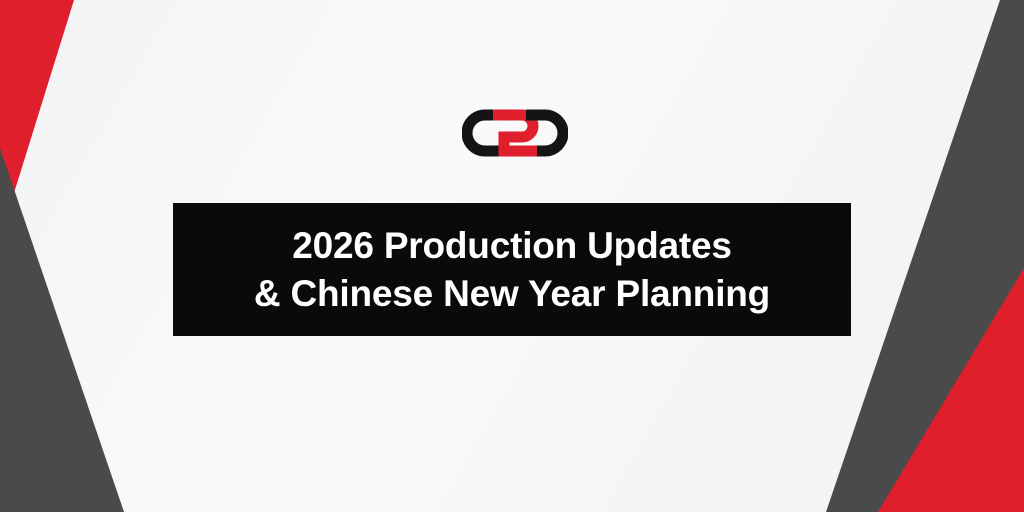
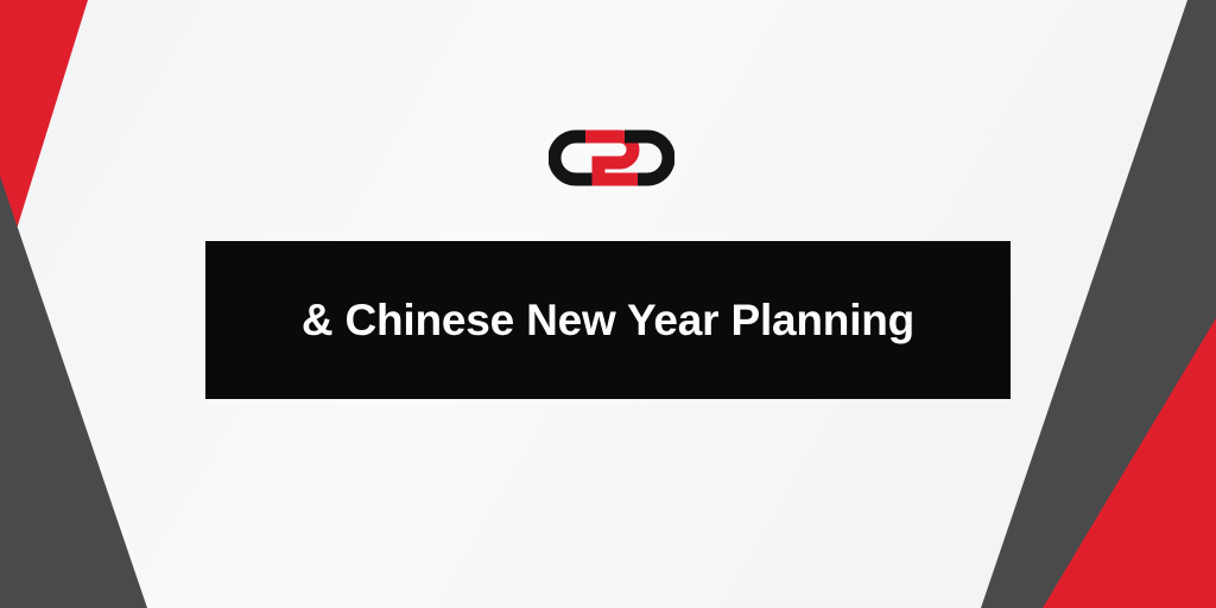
- 2026 Production Updates
  & Chinese New Year Planning
